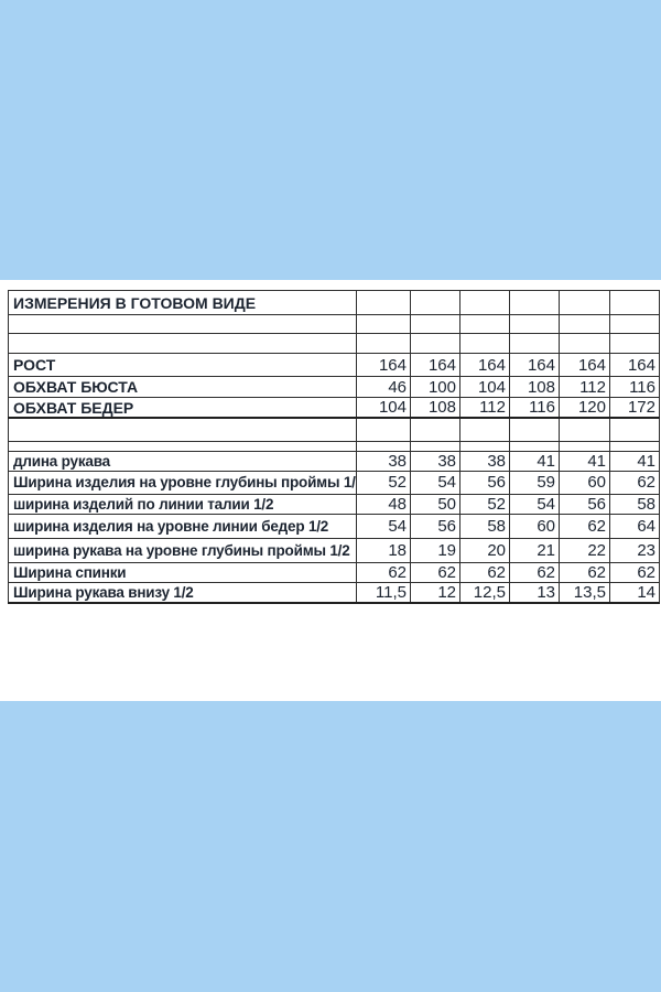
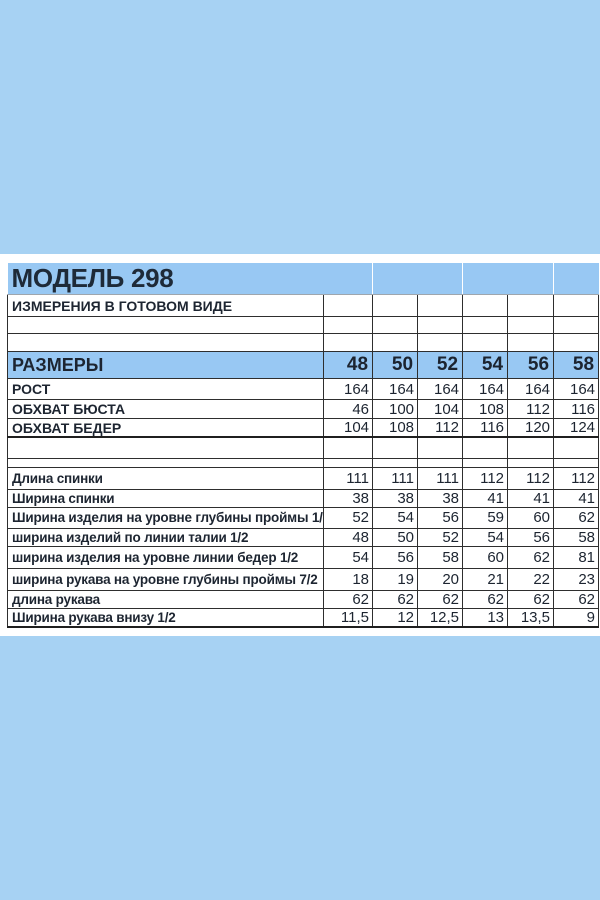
+ МОДЕЛЬ 298
  ИЗМЕРЕНИЯ В ГОТОВОМ ВИДЕ
+ РАЗМЕРЫ	48	50	52	54	56	58
  РОСТ	164	164	164	164	164	164
  ОБХВАТ БЮСТА	46	100	104	108	112	116
- ОБХВАТ БЕДЕР	104	108	112	116	120	172
+ ОБХВАТ БЕДЕР	104	108	112	116	120	124
+ Длина спинки	111	111	111	112	112	112
- длина рукава	38	38	38	41	41	41
+ Ширина спинки	38	38	38	41	41	41
  Ширина изделия на уровне глубины проймы 1/	52	54	56	59	60	62
  ширина изделий по линии талии 1/2	48	50	52	54	56	58
- ширина изделия на уровне линии бедер 1/2	54	56	58	60	62	64
+ ширина изделия на уровне линии бедер 1/2	54	56	58	60	62	81
- ширина рукава на уровне глубины проймы 1/2	18	19	20	21	22	23
+ ширина рукава на уровне глубины проймы 7/2	18	19	20	21	22	23
- Ширина спинки	62	62	62	62	62	62
+ длина рукава	62	62	62	62	62	62
- Ширина рукава внизу 1/2	11,5	12	12,5	13	13,5	14
+ Ширина рукава внизу 1/2	11,5	12	12,5	13	13,5	9
